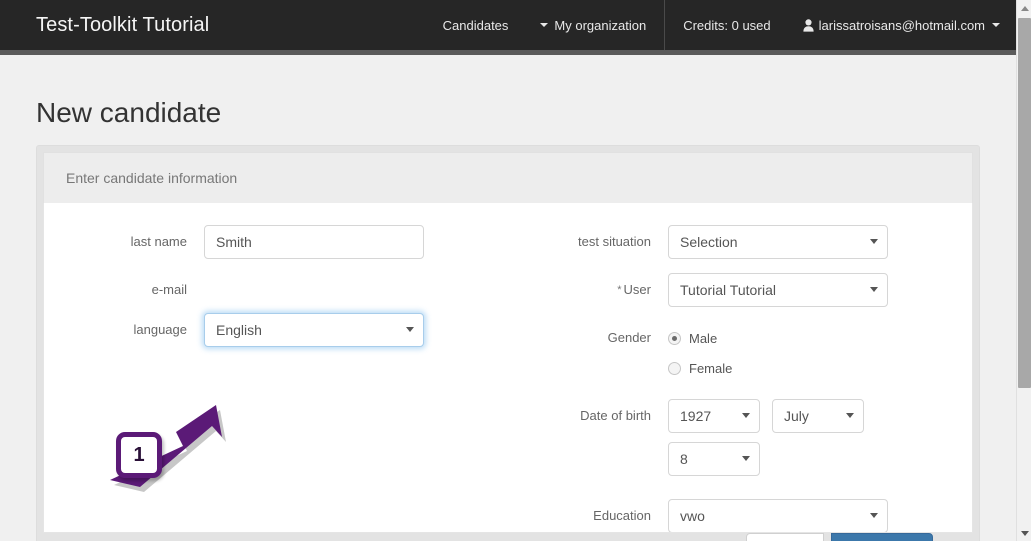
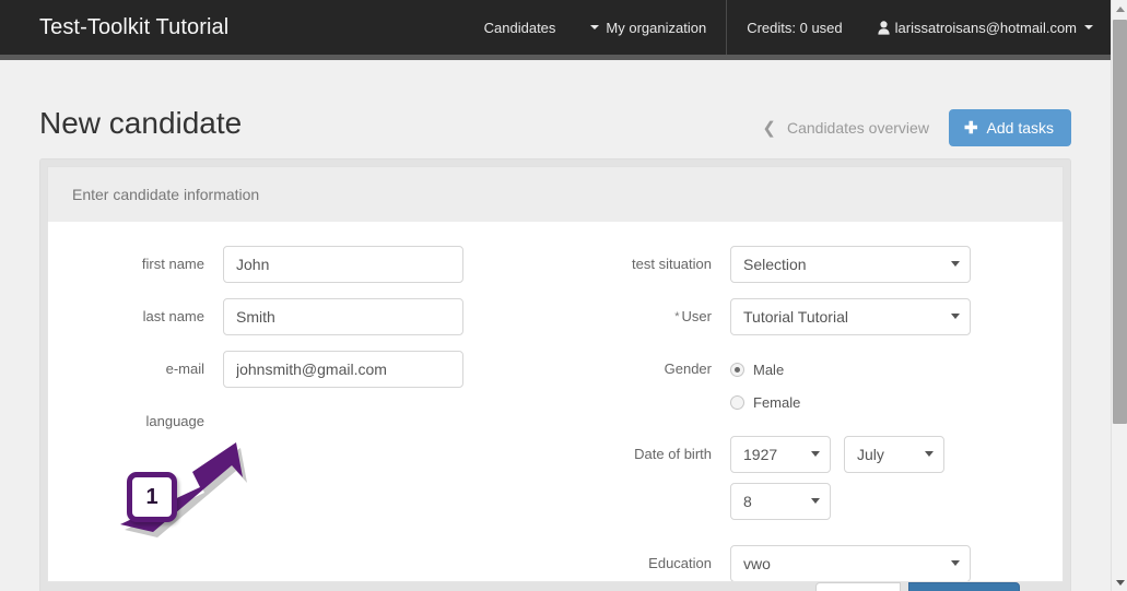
  Test-Toolkit Tutorial
  Candidates
  My organization
  Credits: 0 used
  larissatroisans@hotmail.com
  New candidate
+ ❮
+ Candidates overview
+ ✚
+ Add tasks
  Enter candidate information
+ first name
+ John
  last name
  Smith
  e-mail
+ johnsmith@gmail.com
  language
- English
  test situation
  Selection
  * User
  Tutorial Tutorial
  Gender
  Male
  Female
  Date of birth
  1927
  July
  8
  Education
  vwo
  1
